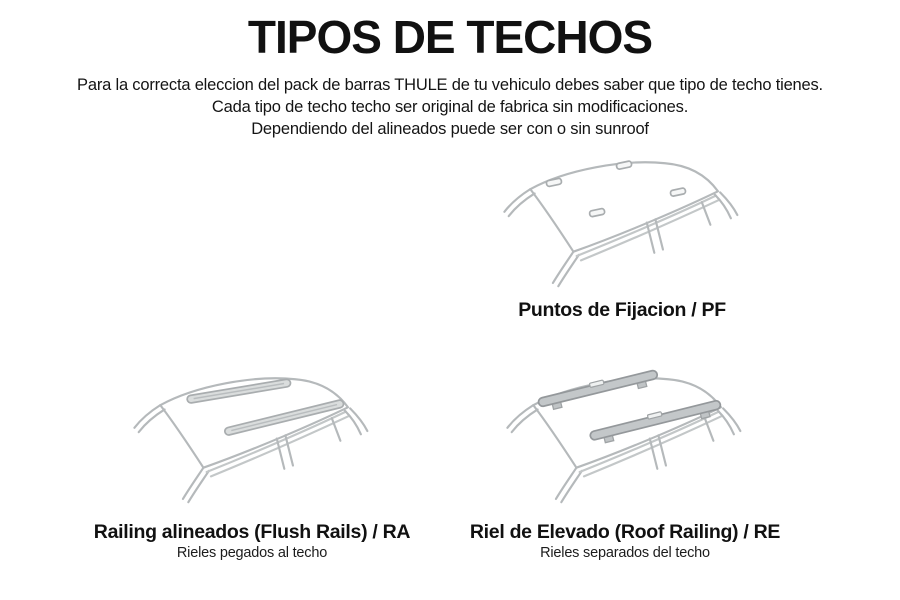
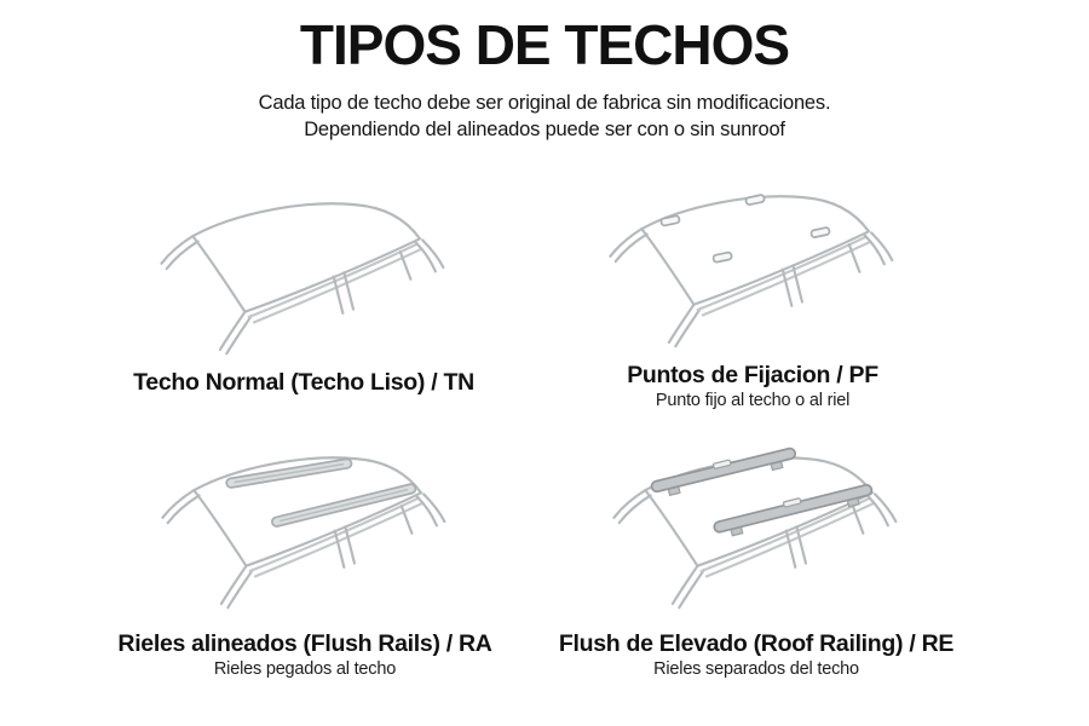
  TIPOS DE TECHOS
- Para la correcta eleccion del pack de barras THULE de tu vehiculo debes saber que tipo de techo tienes.
- Cada tipo de techo techo ser original de fabrica sin modificaciones.
+ Cada tipo de techo debe ser original de fabrica sin modificaciones.
  Dependiendo del alineados puede ser con o sin sunroof
+ Techo Normal (Techo Liso) / TN
  Puntos de Fijacion / PF
+ Punto fijo al techo o al riel
- Railing alineados (Flush Rails) / RA
+ Rieles alineados (Flush Rails) / RA
  Rieles pegados al techo
- Riel de Elevado (Roof Railing) / RE
+ Flush de Elevado (Roof Railing) / RE
  Rieles separados del techo
